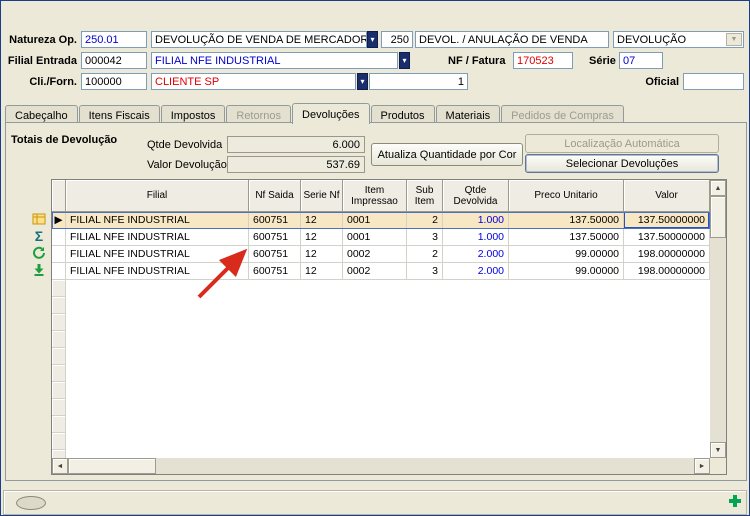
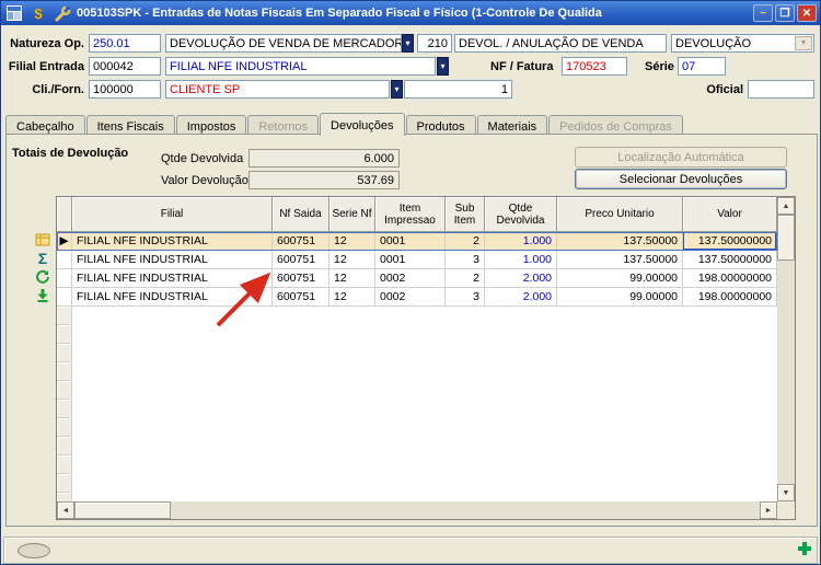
+ $
+ 005103SPK - Entradas de Notas Fiscais Em Separado Fiscal e Físico (1-Controle De Qualida
+ −
+ ❐
+ ✕
  Natureza Op.
  250.01
  DEVOLUÇÃO DE VENDA DE MERCADOR
  ▾
- 250
+ 210
  DEVOL. / ANULAÇÃO DE VENDA
  DEVOLUÇÃO
  Filial Entrada
  000042
  FILIAL NFE INDUSTRIAL
  ▾
  NF / Fatura
  170523
  Série
  07
  Cli./Forn.
  100000
  CLIENTE SP
  ▾
  1
  Oficial
  Cabeçalho
  Itens Fiscais
  Impostos
  Retornos
  Devoluções
  Produtos
  Materiais
  Pedidos de Compras
  Totais de Devolução
  Qtde Devolvida
  6.000
  Valor Devolução
  537.69
- Atualiza Quantidade por Cor
  Localização Automática
  Selecionar Devoluções
  Σ
  Filial
  Nf Saida
  Serie Nf
  Item
  Impressao
  Sub
  Item
  Qtde
  Devolvida
  Preco Unitario
  Valor
  ▶
  FILIAL NFE INDUSTRIAL
  600751
  12
  0001
  2
  1.000
  137.50000
  137.50000000
  FILIAL NFE INDUSTRIAL
  600751
  12
  0001
  3
  1.000
  137.50000
  137.50000000
  FILIAL NFE INDUSTRIAL
  600751
  12
  0002
  2
  2.000
  99.00000
  198.00000000
  FILIAL NFE INDUSTRIAL
  600751
  12
  0002
  3
  2.000
  99.00000
  198.00000000
